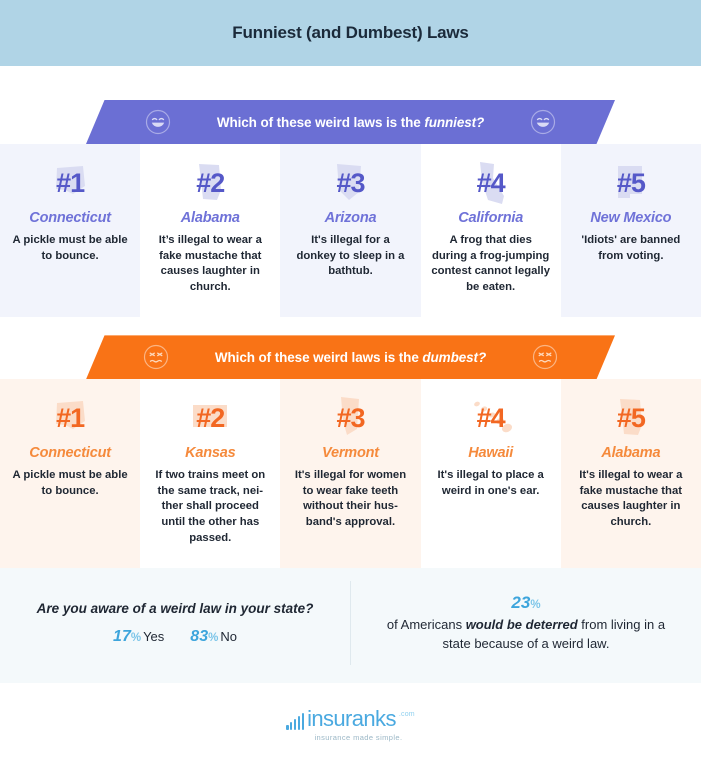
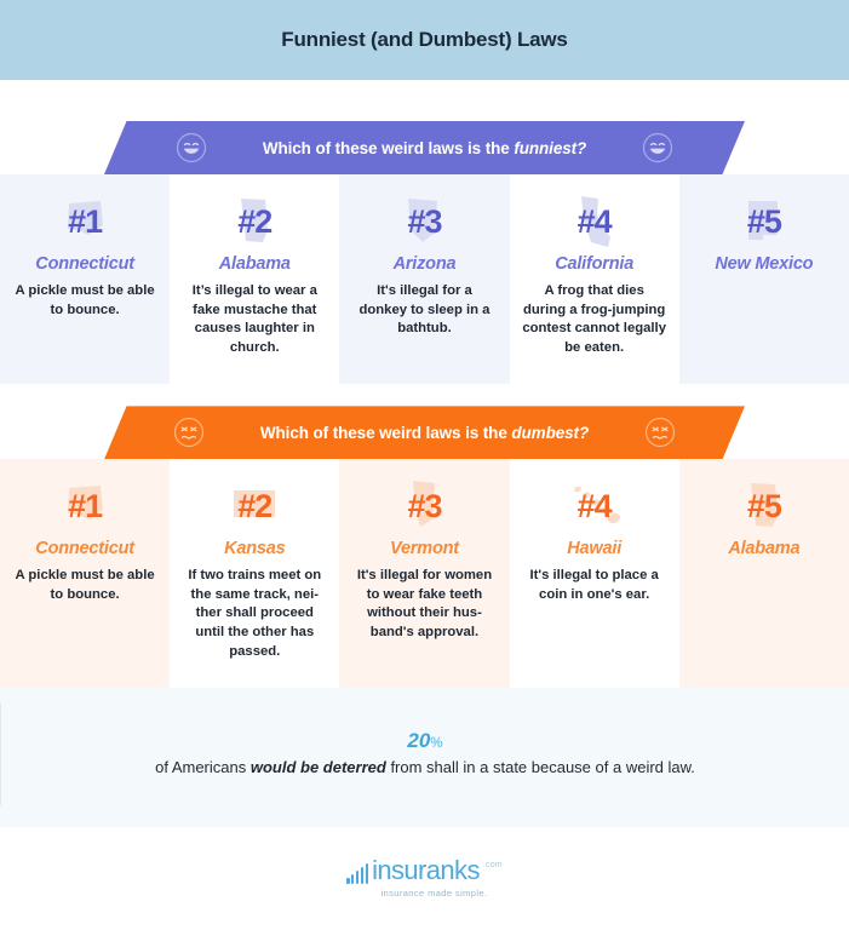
  Funniest (and Dumbest) Laws
  Which of these weird laws is the funniest?
  #1
  Connecticut
  A pickle must be able to bounce.
  #2
  Alabama
  It’s illegal to wear a fake mustache that causes laughter in church.
  #3
  Arizona
  It's illegal for a donkey to sleep in a bathtub.
  #4
  California
  A frog that dies during a frog-jumping contest cannot legally be eaten.
  #5
  New Mexico
- 'Idiots' are banned from voting.
  Which of these weird laws is the dumbest?
  #1
  Connecticut
  A pickle must be able to bounce.
  #2
  Kansas
  If two trains meet on the same track, nei-ther shall proceed until the other has passed.
  #3
  Vermont
  It's illegal for women to wear fake teeth without their hus-band's approval.
  #4
  Hawaii
- It's illegal to place a weird in one's ear.
+ It's illegal to place a coin in one's ear.
  #5
  Alabama
- It's illegal to wear a fake mustache that causes laughter in church.
- Are you aware of a weird law in your state?
- 17% Yes
- 83% No
- 23%
+ 20%
- of Americans would be deterred from living in a state because of a weird law.
+ of Americans would be deterred from shall in a state because of a weird law.
  insuranks
  insurance made simple.
